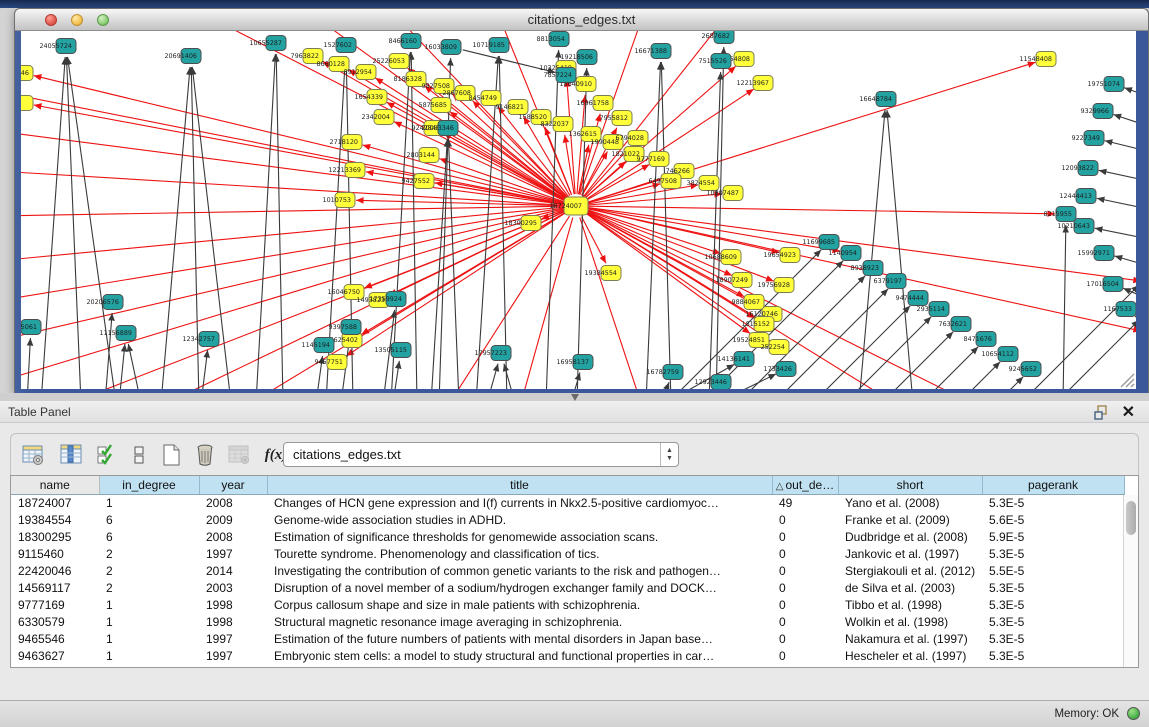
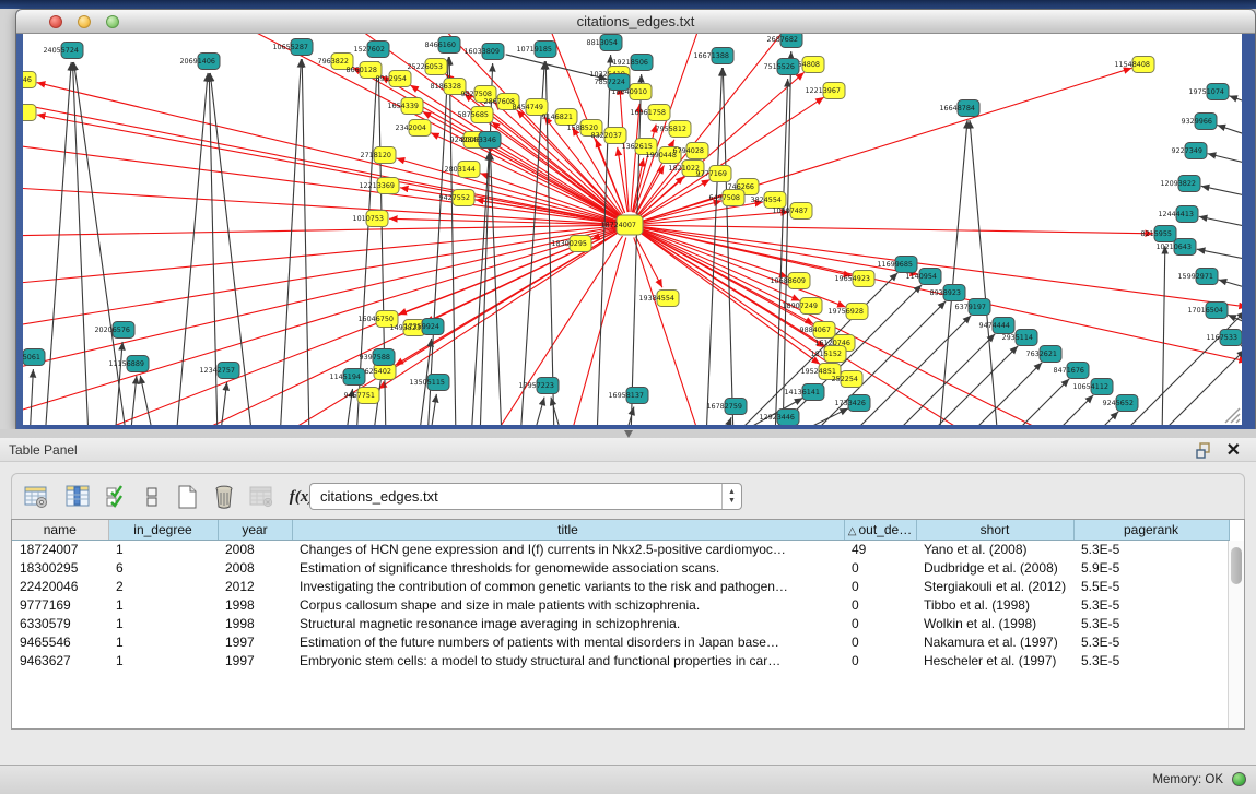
  citations_edges.txt
  18724007
  18300295
  19384554
  25226053
  8186328
  9827508
  2867608
  5875685
  8454749
  9146821
  1588520
  8322037
  18640910
  16961758
  7955812
  1362615
  1990448
  6794028
  1821022
  9777169
  746266
  6497508
  3824554
  10807487
  12213967
  924284
  2803144
  9427552
  7963822
  8660128
  8912954
  1654339
  2342004
  2718120
  12213369
  1010753
  16046750
  1493823
  625402
  9457751
  10688609
  19654923
  18907249
  19756928
  9884067
  16120746
  1815152
  19524851
  252254
  11548408
  24055724
  20691406
  10655287
  1527602
  8466160
  16033809
  10719185
  8813054
  19218506
  16671388
  7515526
  2687682
  7857224
  20053346
  11156889
  12342757
  20206576
  17359924
  9397588
  1145194
  13505115
  17957223
  16958137
  16782759
  12923446
  14136141
  1733426
  11699685
  1140954
  8938923
  6379197
  9474444
  2935114
  7632621
  8471676
  10654112
  9245652
  16648784
  19751074
  9329966
  9227349
  12093822
  12444413
  10210643
  8215955
  15992971
  17016504
  1167533
  Table Panel
  ✕
  f(x
  citations_edges.txt
  name	in_degree	year	title	△ out_de…	short	pagerank
  18724007	1	2008	Changes of HCN gene expression and I(f) currents in Nkx2.5-positive cardiomyoc…	49	Yano et al. (2008)	5.3E-5
- 19384554	6	2009	Genome-wide association studies in ADHD.	0	Franke et al. (2009)	5.6E-5
  18300295	6	2008	Estimation of significance thresholds for genomewide association scans.	0	Dudbridge et al. (2008)	5.9E-5
- 9115460	2	1997	Tourette syndrome. Phenomenology and classification of tics.	0	Jankovic et al. (1997)	5.3E-5
- 22420046	2	2014	Investigating the contribution of common genetic variants to the risk and pathogen…	0	Stergiakouli et al. (2012)	5.5E-5
+ 22420046	2	2012	Investigating the contribution of common genetic variants to the risk and pathogen…	0	Stergiakouli et al. (2012)	5.5E-5
- 14569117	2	2003	Disruption of a novel member of a sodium/hydrogen exchanger family and DOCK…	0	de Silva et al. (2003)	5.3E-5
  9777169	1	1998	Corpus callosum shape and size in male patients with schizophrenia.	0	Tibbo et al. (1998)	5.3E-5
  6330579	1	1998	Structural magnetic resonance image averaging in schizophrenia.	0	Wolkin et al. (1998)	5.3E-5
  9465546	1	1997	Estimation of the future numbers of patients with mental disorders in Japan base…	0	Nakamura et al. (1997)	5.3E-5
  9463627	1	1997	Embryonic stem cells: a model to study structural and functional properties in car…	0	Hescheler et al. (1997)	5.3E-5
  Memory: OK
